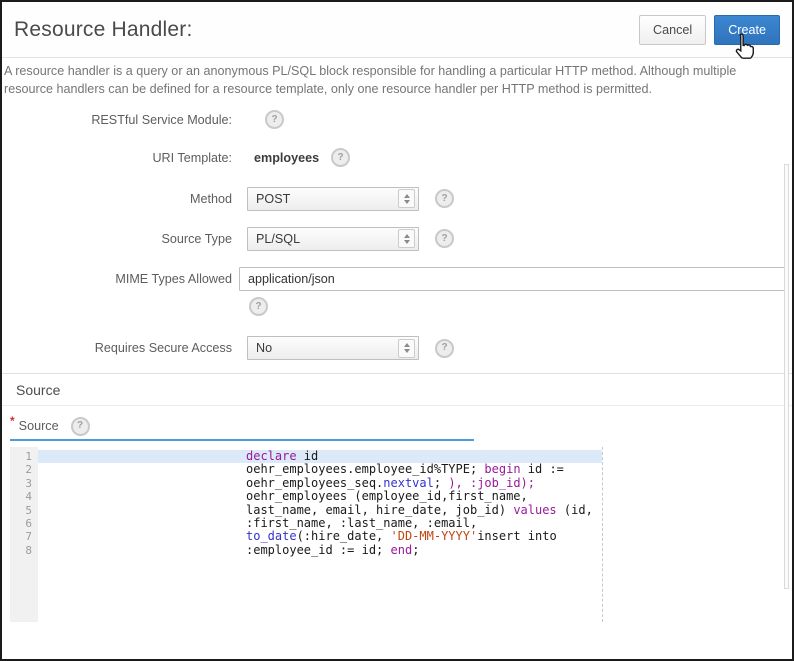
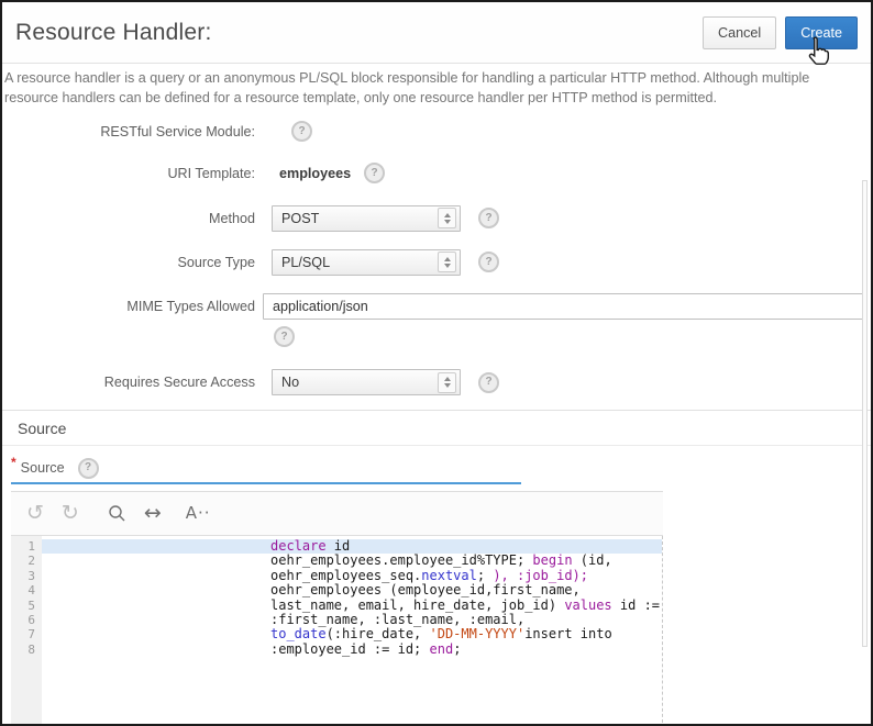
  Resource Handler:
  Cancel
  Create
  A resource handler is a query or an anonymous PL/SQL block responsible for handling a particular HTTP method. Although multiple resource handlers can be defined for a resource template, only one resource handler per HTTP method is permitted.
  RESTful Service Module:
  ?
  URI Template:
  employees
  ?
  Method
  POST
  ?
  Source Type
  PL/SQL
  ?
  MIME Types Allowed
  application/json
  ?
  Requires Secure Access
  No
  ?
  Source
  *
  Source
  ?
+ ↺
+ ↻
+ ↔
+ A··
  1
  2
  3
  4
  5
  6
  7
  8
  declare id
- oehr_employees.employee_id%TYPE; begin id :=
+ oehr_employees.employee_id%TYPE; begin (id,
  oehr_employees_seq.nextval; ), :job_id);
  oehr_employees (employee_id,first_name,
- last_name, email, hire_date, job_id) values (id,
+ last_name, email, hire_date, job_id) values id :=
  :first_name, :last_name, :email,
  to_date(:hire_date, 'DD-MM-YYYY'insert into
  :employee_id := id; end;
